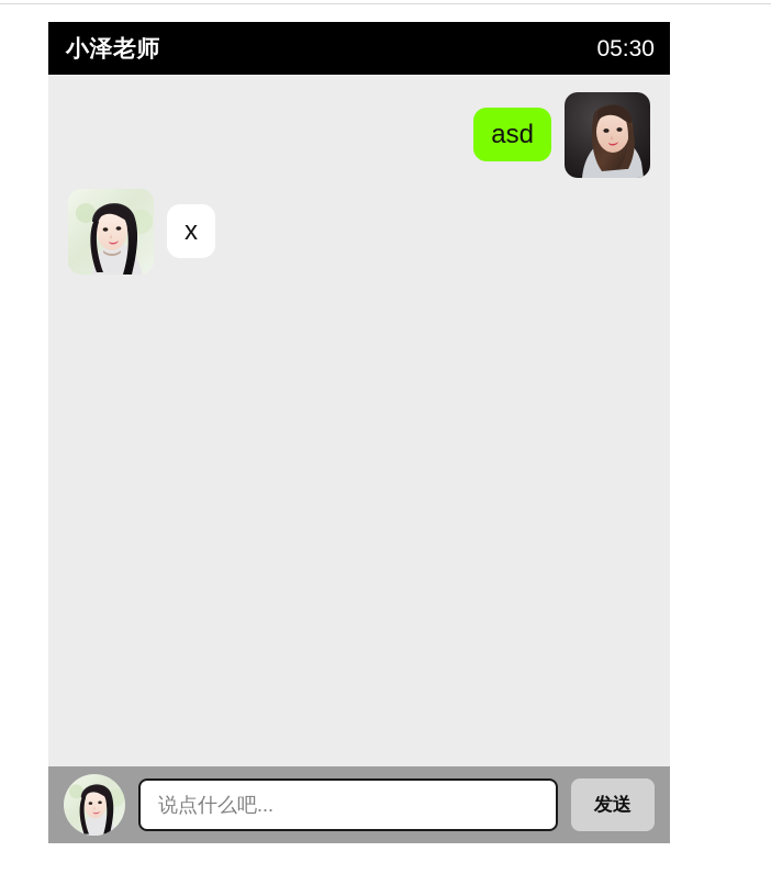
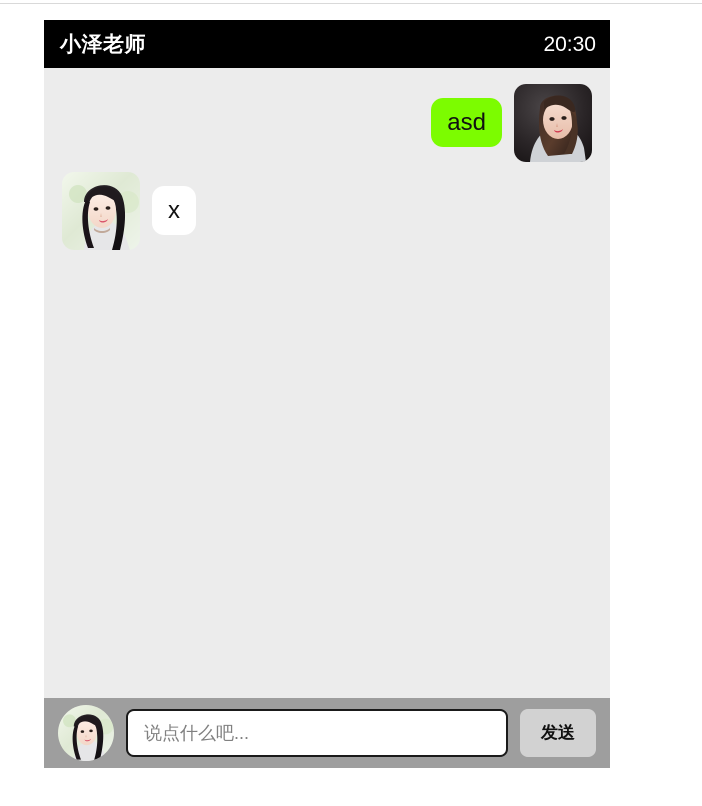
  小泽老师
- 05:30
+ 20:30
  asd
  x
  说点什么吧...
  发送
